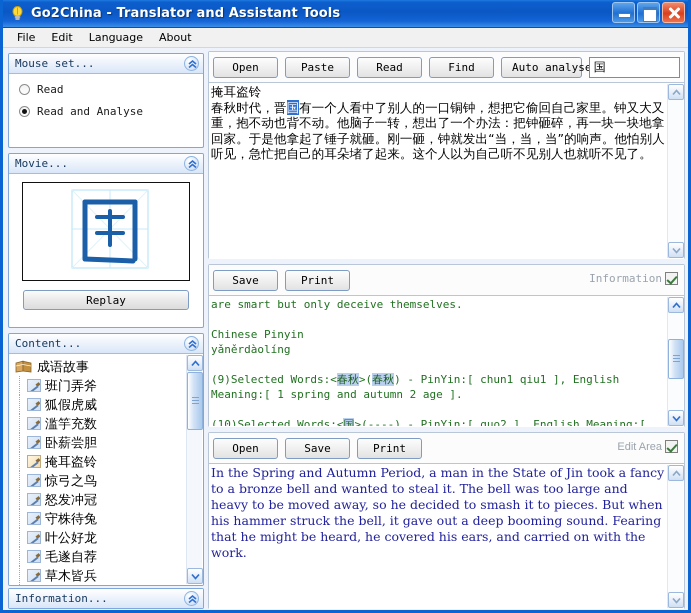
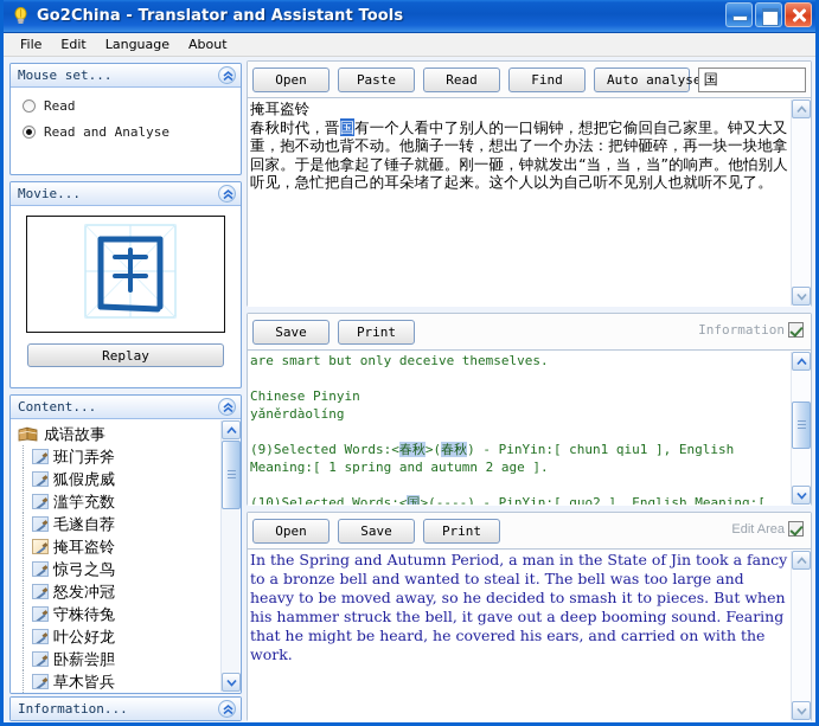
  Go2China - Translator and Assistant Tools
  File
  Edit
  Language
  About
  Mouse set...
  Read
  Read and Analyse
  Movie...
  Replay
  Content...
  成语故事
  班门弄斧
  狐假虎威
  滥竽充数
- 卧薪尝胆
+ 毛遂自荐
  掩耳盗铃
  惊弓之鸟
  怒发冲冠
  守株待兔
  叶公好龙
- 毛遂自荐
+ 卧薪尝胆
  草木皆兵
  Information...
  Open
  Paste
  Read
  Find
  Auto analys
  国
  掩耳盗铃
  春秋时代，晋国有一个人看中了别人的一口铜钟，想把它偷回自己家里。钟又大又重，抱不动也背不动。他脑子一转，想出了一个办法：把钟砸碎，再一块一块地拿回家。于是他拿起了锤子就砸。刚一砸，钟就发出“当，当，当”的响声。他怕别人听见，急忙把自己的耳朵堵了起来。这个人以为自己听不见别人也就听不见了。
  Save
  Print
  Information
  are smart but only deceive themselves. Chinese Pinyin yǎněrdàolíng (9)Selected Words:<春秋>(春秋) - PinYin:[ chun1 qiu1 ], English Meaning:[ 1 spring and autumn 2 age ]. (10)Selected Words:<国>(----) - PinYin:[ guo2 ], English Meaning:[
  Open
  Save
  Print
  Edit Area
  In the Spring and Autumn Period, a man in the State of Jin took a fancy to a bronze bell and wanted to steal it. The bell was too large and heavy to be moved away, so he decided to smash it to pieces. But when his hammer struck the bell, it gave out a deep booming sound. Fearing that he might be heard, he covered his ears, and carried on with the work.
